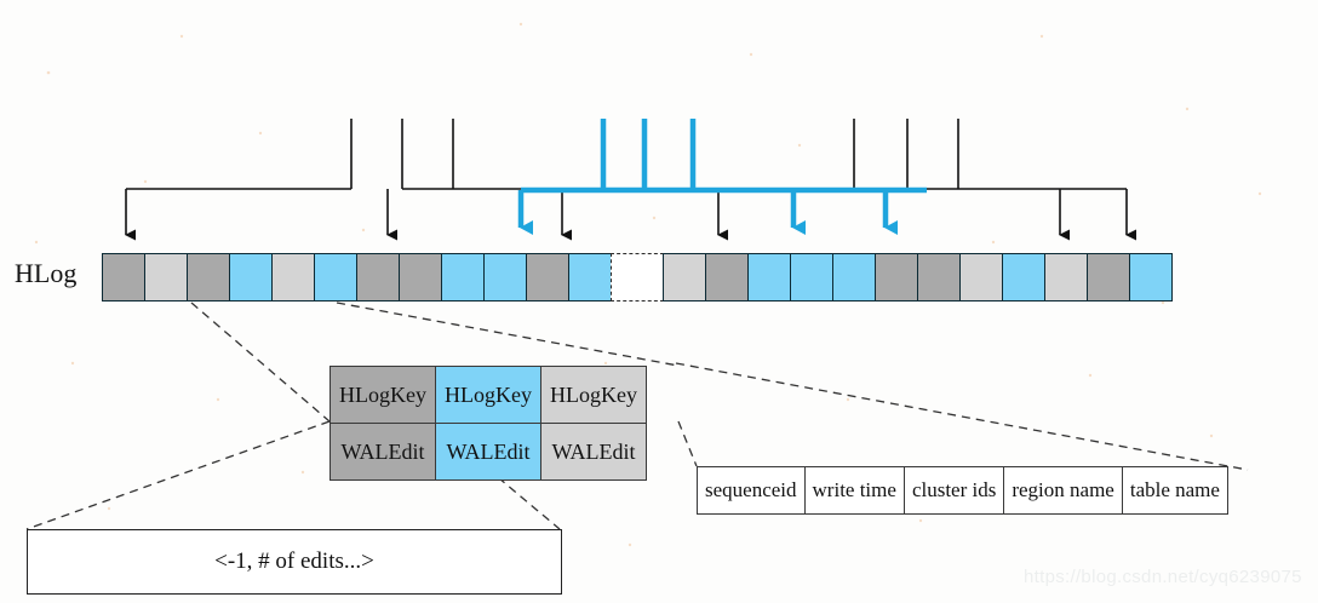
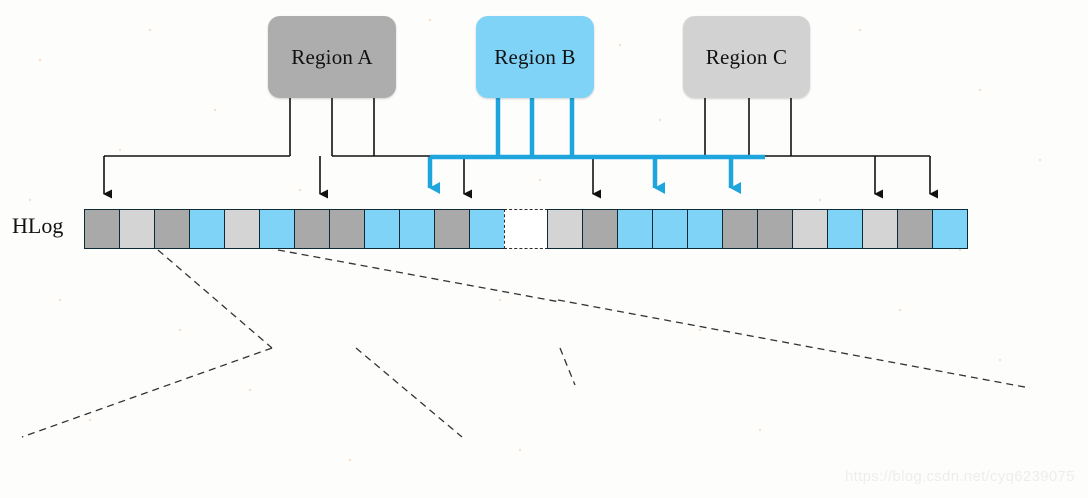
+ Region A
+ Region B
+ Region C
  HLog
- HLogKey	HLogKey	HLogKey
- WALEdit	WALEdit	WALEdit
- sequenceid	write time	cluster ids	region name	table name
- <-1, # of edits...>
